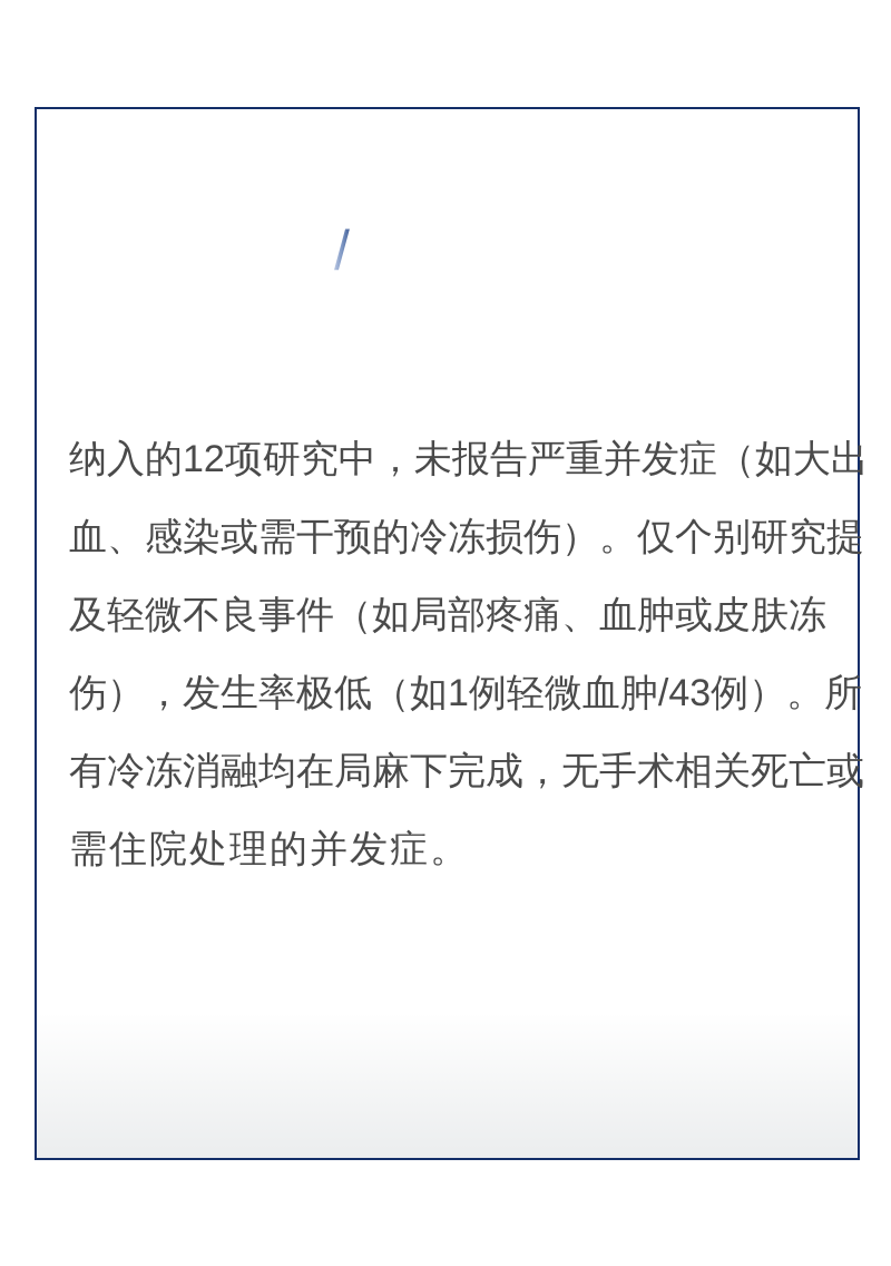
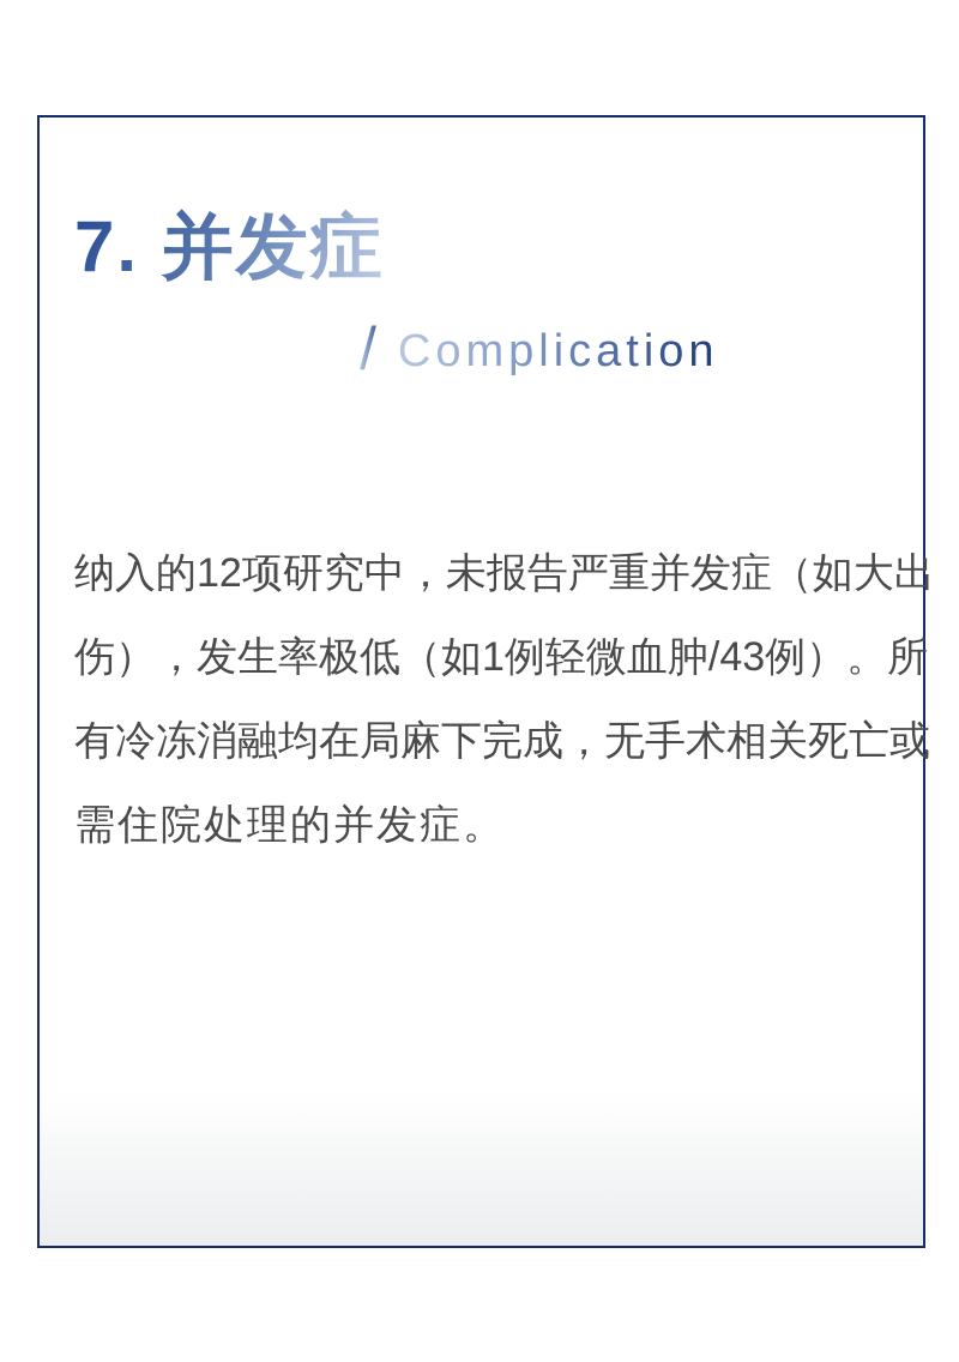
+ 7. 并发症
  /
+ Complication
  纳入的12项研究中，未报告严重并发症（如大出
- 血、感染或需干预的冷冻损伤）。仅个别研究提
- 及轻微不良事件（如局部疼痛、血肿或皮肤冻
  伤），发生率极低（如1例轻微血肿/43例）。所
  有冷冻消融均在局麻下完成，无手术相关死亡或
  需住院处理的并发症。
